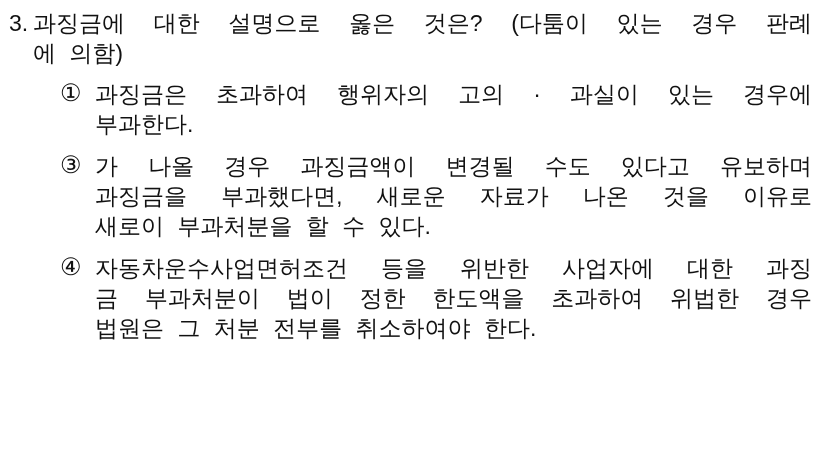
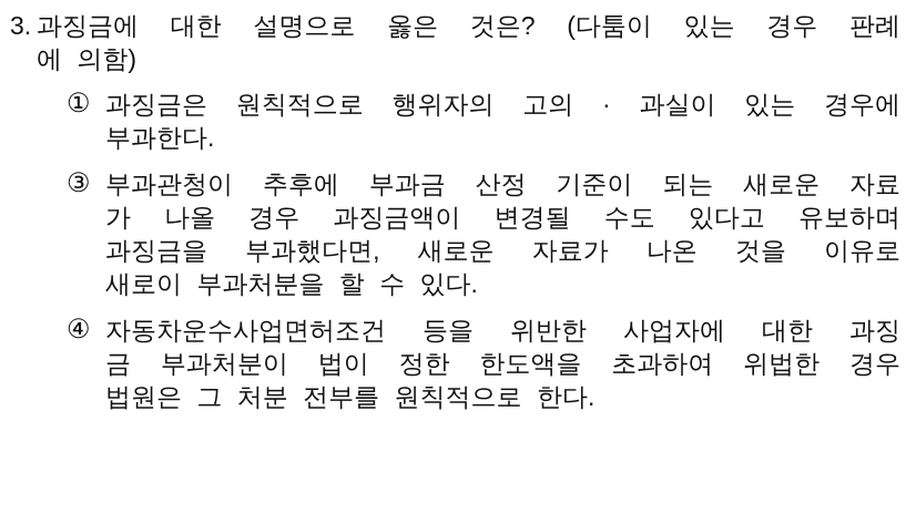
  3.
  과징금에 대한 설명으로 옳은 것은? (다툼이 있는 경우 판례
  에 의함)
  ①
- 과징금은 초과하여 행위자의 고의 · 과실이 있는 경우에
+ 과징금은 원칙적으로 행위자의 고의 · 과실이 있는 경우에
  부과한다.
  ③
+ 부과관청이 추후에 부과금 산정 기준이 되는 새로운 자료
  가 나올 경우 과징금액이 변경될 수도 있다고 유보하며
  과징금을 부과했다면, 새로운 자료가 나온 것을 이유로
  새로이 부과처분을 할 수 있다.
  ④
  자동차운수사업면허조건 등을 위반한 사업자에 대한 과징
  금 부과처분이 법이 정한 한도액을 초과하여 위법한 경우
- 법원은 그 처분 전부를 취소하여야 한다.
+ 법원은 그 처분 전부를 원칙적으로 한다.
